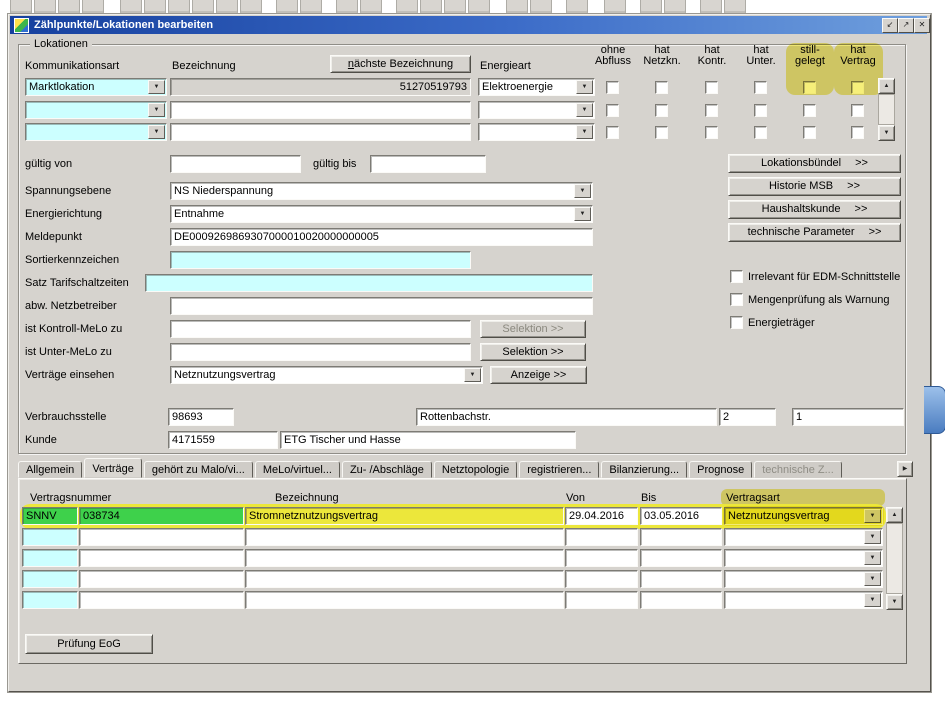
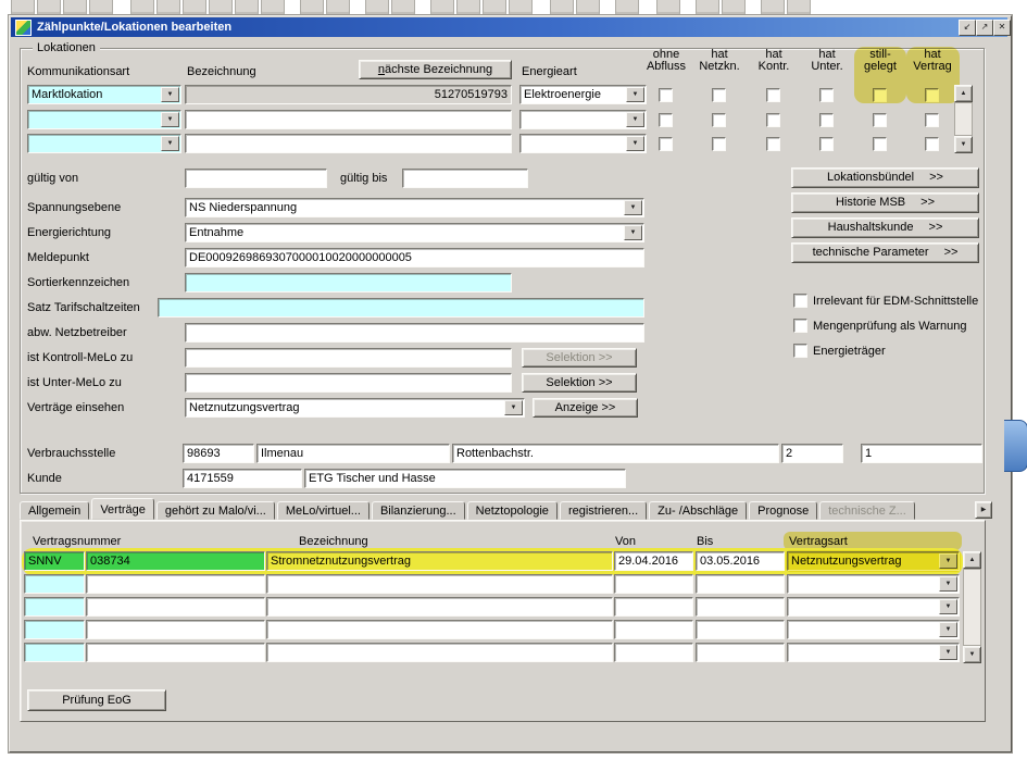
  Zählpunkte/Lokationen bearbeiten
  ↙
  ↗
  ✕
  Lokationen
  Kommunikationsart
  Bezeichnung
  nächste Bezeichnung
  Energieart
  ohne
  Abfluss
  hat
  Netzkn.
  hat
  Kontr.
  hat
  Unter.
  still-
  gelegt
  hat
  Vertrag
  Marktlokation
  51270519793
  Elektroenergie
  gültig von
  gültig bis
  Lokationsbündel
  >>
  Historie MSB
  >>
  Haushaltskunde
  >>
  technische Parameter
  >>
  Spannungsebene
  NS Niederspannung
  Energierichtung
  Entnahme
  Meldepunkt
  DE0009269869307000010020000000005
  Sortierkennzeichen
  Satz Tarifschaltzeiten
  abw. Netzbetreiber
  ist Kontroll-MeLo zu
  Selektion >>
  ist Unter-MeLo zu
  Selektion >>
  Verträge einsehen
  Netznutzungsvertrag
  Anzeige >>
  Irrelevant für EDM-Schnittstelle
  Mengenprüfung als Warnung
  Energieträger
  Verbrauchsstelle
  98693
+ Ilmenau
  Rottenbachstr.
  2
  1
  Kunde
  4171559
  ETG Tischer und Hasse
  Allgemein
  Verträge
  gehört zu Malo/vi...
  MeLo/virtuel...
- Zu- /Abschläge
+ Bilanzierung...
  Netztopologie
  registrieren...
- Bilanzierung...
+ Zu- /Abschläge
  Prognose
  technische Z...
  Vertragsnummer
  Bezeichnung
  Von
  Bis
  Vertragsart
  SNNV
  038734
  Stromnetznutzungsvertrag
  29.04.2016
  03.05.2016
  Netznutzungsvertrag
  Prüfung EoG
